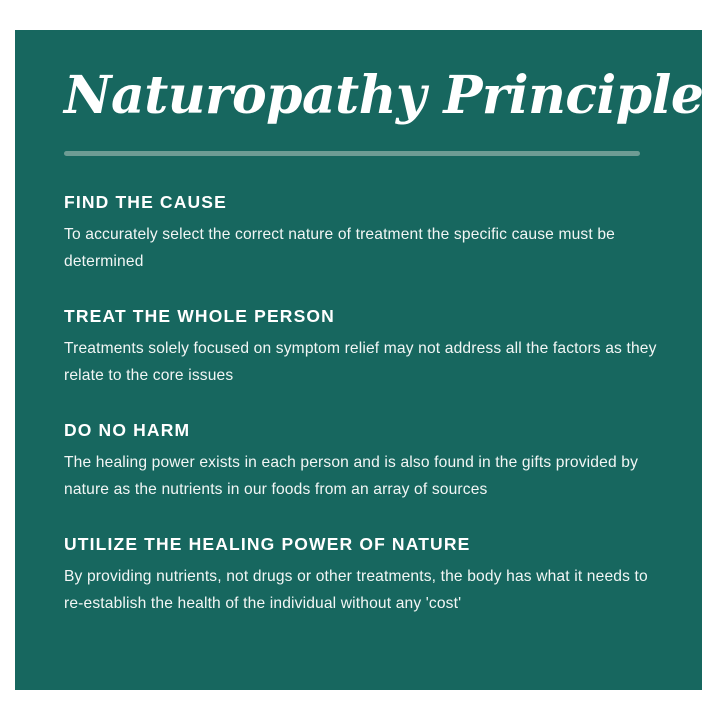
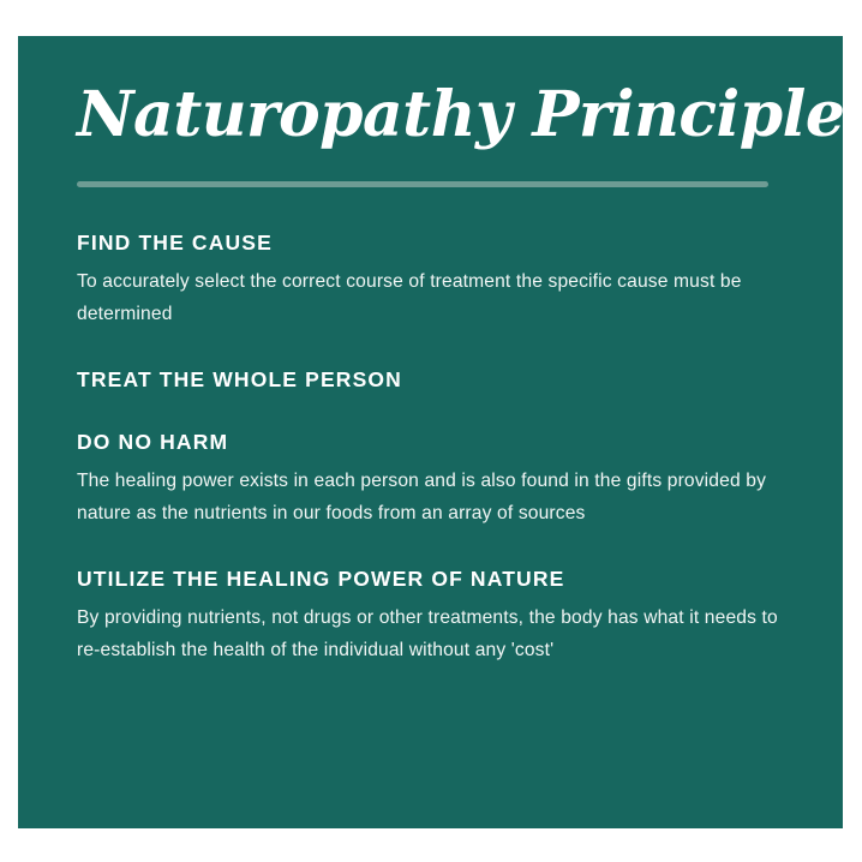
  Naturopathy Principle
  FIND THE CAUSE
- To accurately select the correct nature of treatment the specific cause must be determined
+ To accurately select the correct course of treatment the specific cause must be determined
  TREAT THE WHOLE PERSON
- Treatments solely focused on symptom relief may not address all the factors as they relate to the core issues
  DO NO HARM
  The healing power exists in each person and is also found in the gifts provided by nature as the nutrients in our foods from an array of sources
  UTILIZE THE HEALING POWER OF NATURE
  By providing nutrients, not drugs or other treatments, the body has what it needs to re-establish the health of the individual without any 'cost'
